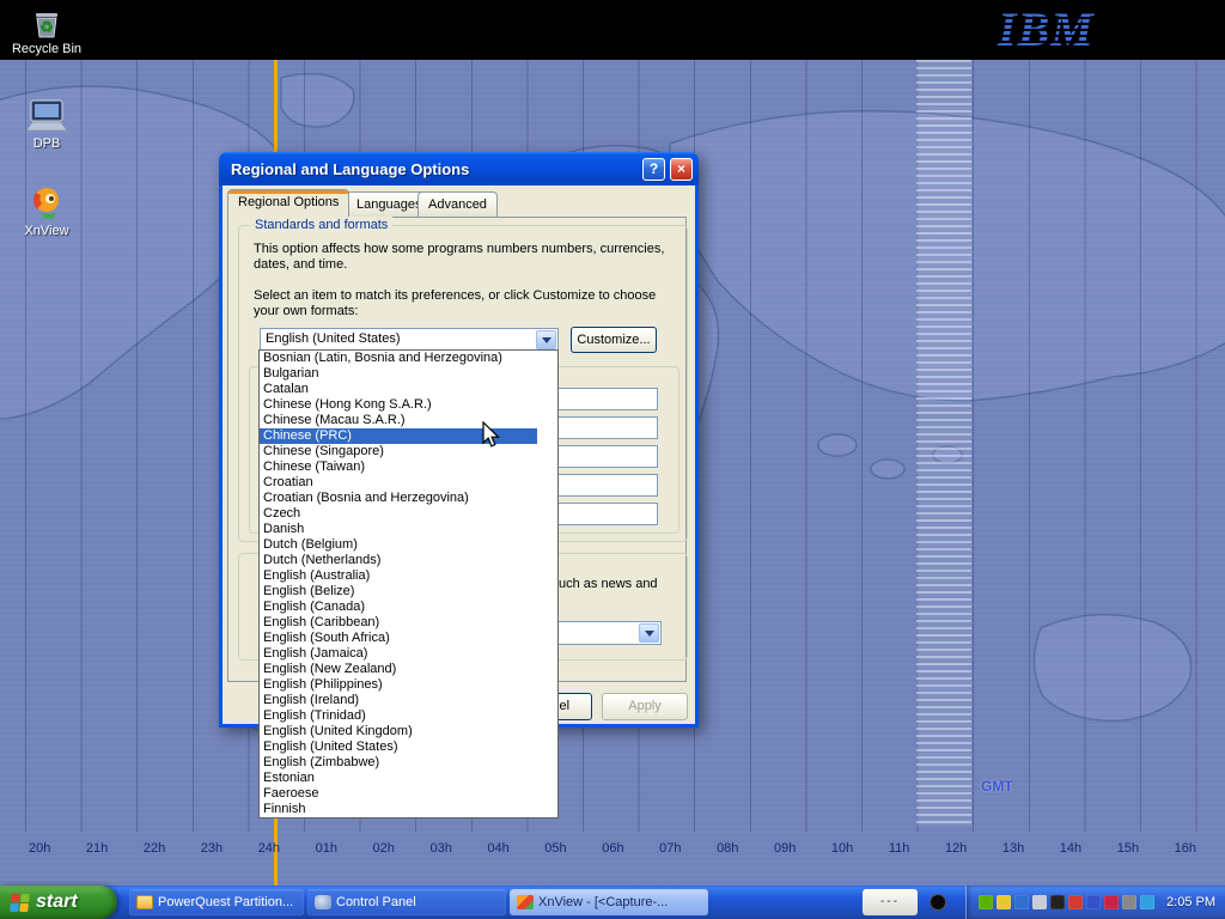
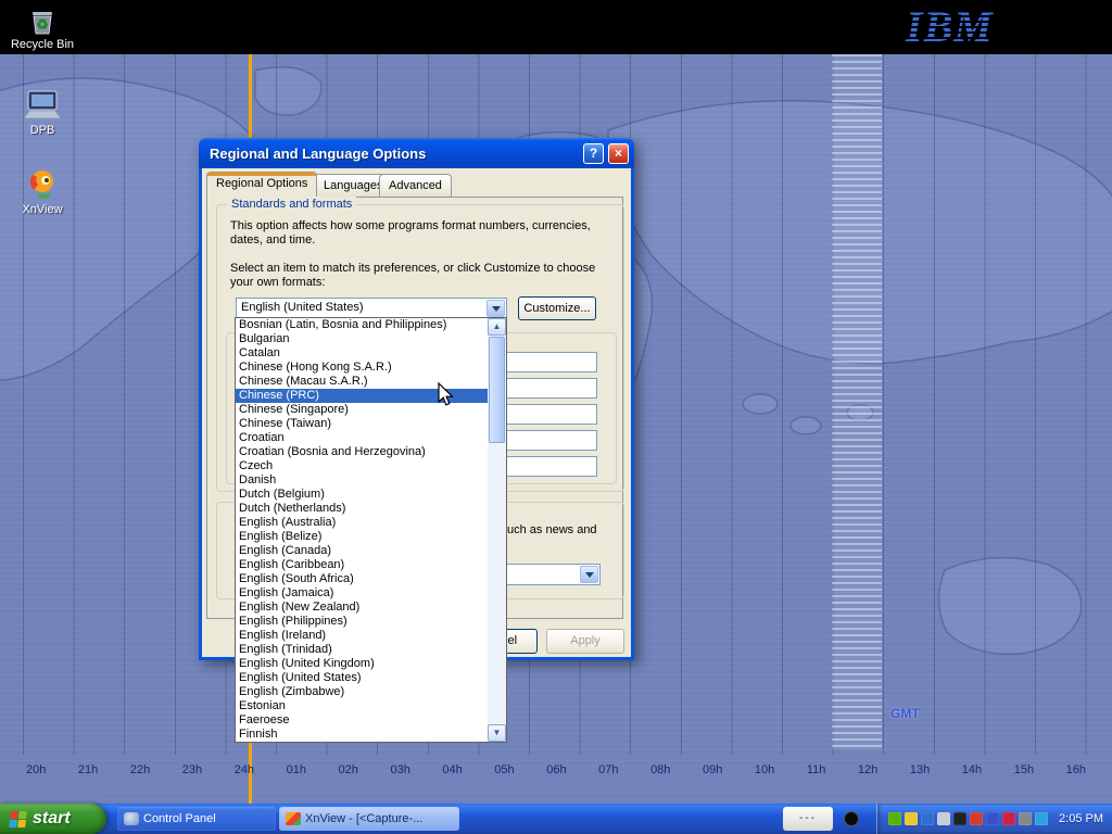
  GMT
  20h
  21h
  22h
  23h
  24h
  01h
  02h
  03h
  04h
  05h
  06h
  07h
  08h
  09h
  10h
  11h
  12h
  13h
  14h
  15h
  16h
  ♻
  Recycle Bin
  IBM
  DPB
  XnView
  Regional and Language Options
  ?
  ×
  Regional Options
  Language
  Advanced
  Standards and formats
- This option affects how some programs numbers numbers, currencies, dates, and time.
+ This option affects how some programs format numbers, currencies, dates, and time.
  Select an item to match its preferences, or click Customize to choose your own formats:
  English (United States)
  Customize...
  uch as news and
  Apply
- Bosnian (Latin, Bosnia and Herzegovina)
+ Bosnian (Latin, Bosnia and Philippines)
  Bulgarian
  Catalan
  Chinese (Hong Kong S.A.R.)
  Chinese (Macau S.A.R.)
  Chinese (PRC)
  Chinese (Singapore)
  Chinese (Taiwan)
  Croatian
  Croatian (Bosnia and Herzegovina)
  Czech
  Danish
  Dutch (Belgium)
  Dutch (Netherlands)
  English (Australia)
  English (Belize)
  English (Canada)
  English (Caribbean)
  English (South Africa)
  English (Jamaica)
  English (New Zealand)
  English (Philippines)
  English (Ireland)
  English (Trinidad)
  English (United Kingdom)
  English (United States)
  English (Zimbabwe)
  Estonian
  Faeroese
  Finnish
+ ▲
+ ▼
  start
- PowerQuest Partition...
  Control Panel
  XnView - [<Capture-...
  ---
  2:05 PM
